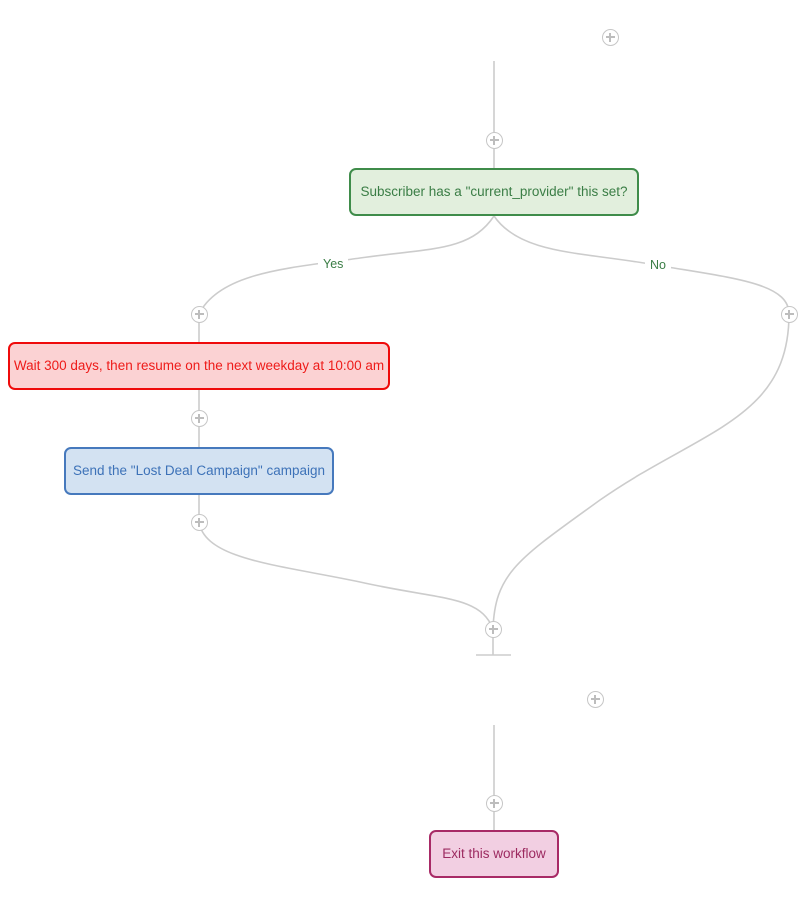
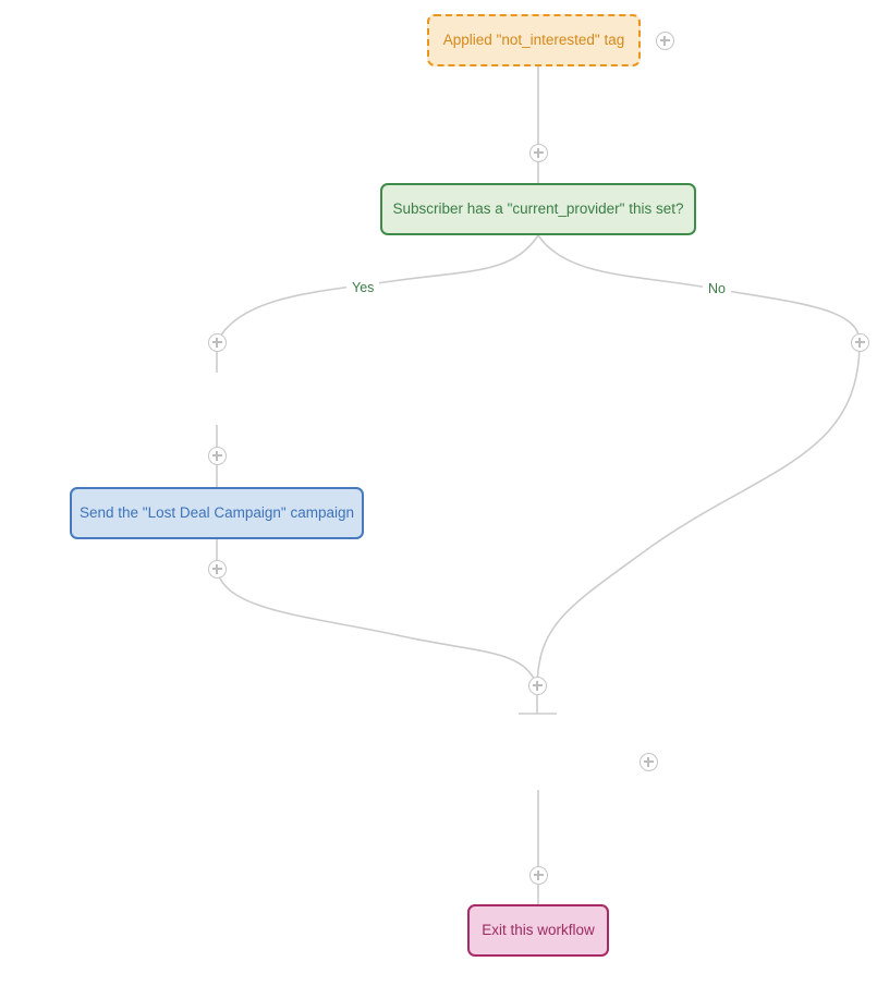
+ Applied "not_interested" tag
  Subscriber has a "current_provider" this set?
- Wait 300 days, then resume on the next weekday at 10:00 am
  Send the "Lost Deal Campaign" campaign
  Exit this workflow
  Yes
  No
